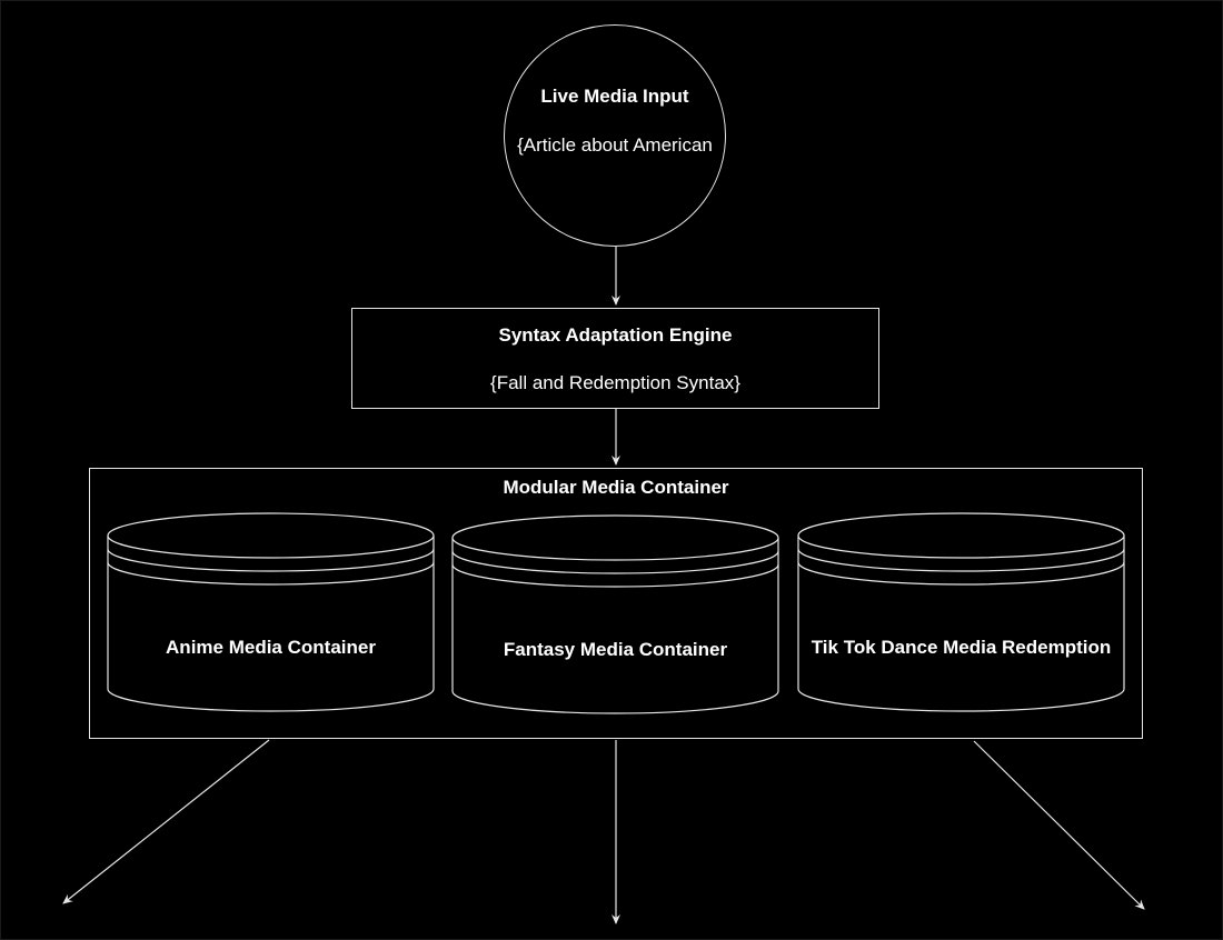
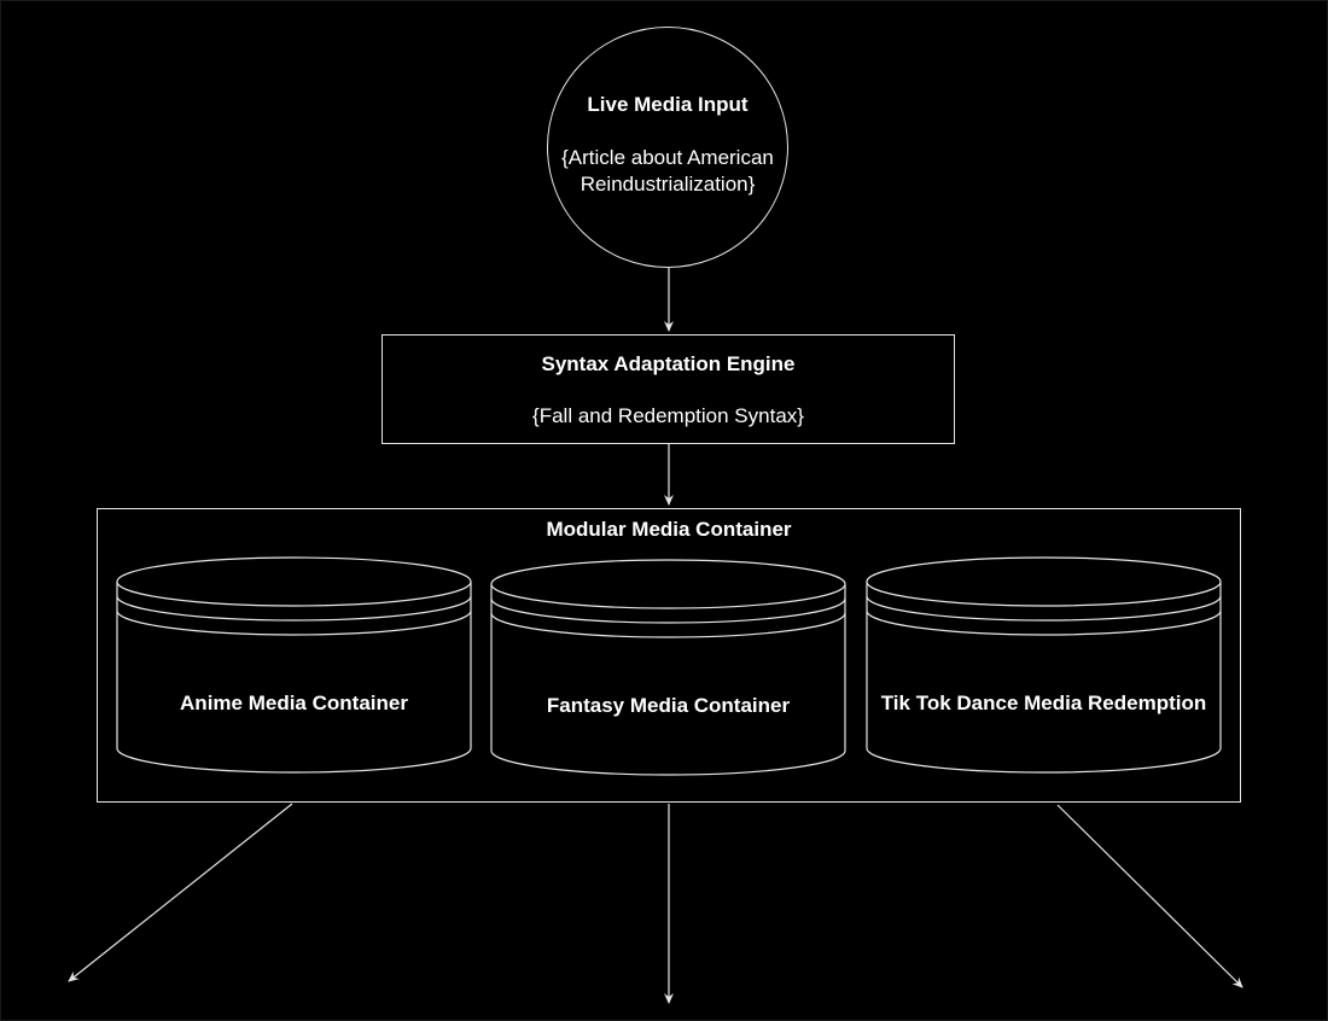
  Live Media Input
  {Article about American
+ Reindustrialization}
  Syntax Adaptation Engine
  {Fall and Redemption Syntax}
  Modular Media Container
  Anime Media Container
  Fantasy Media Container
  Tik Tok Dance Media Redemption
